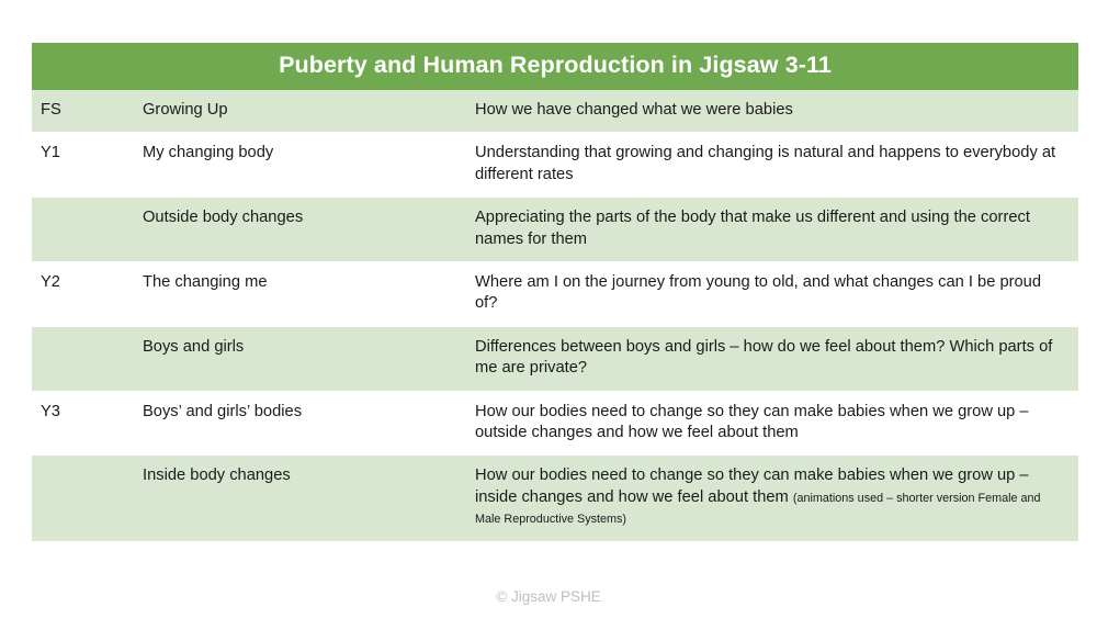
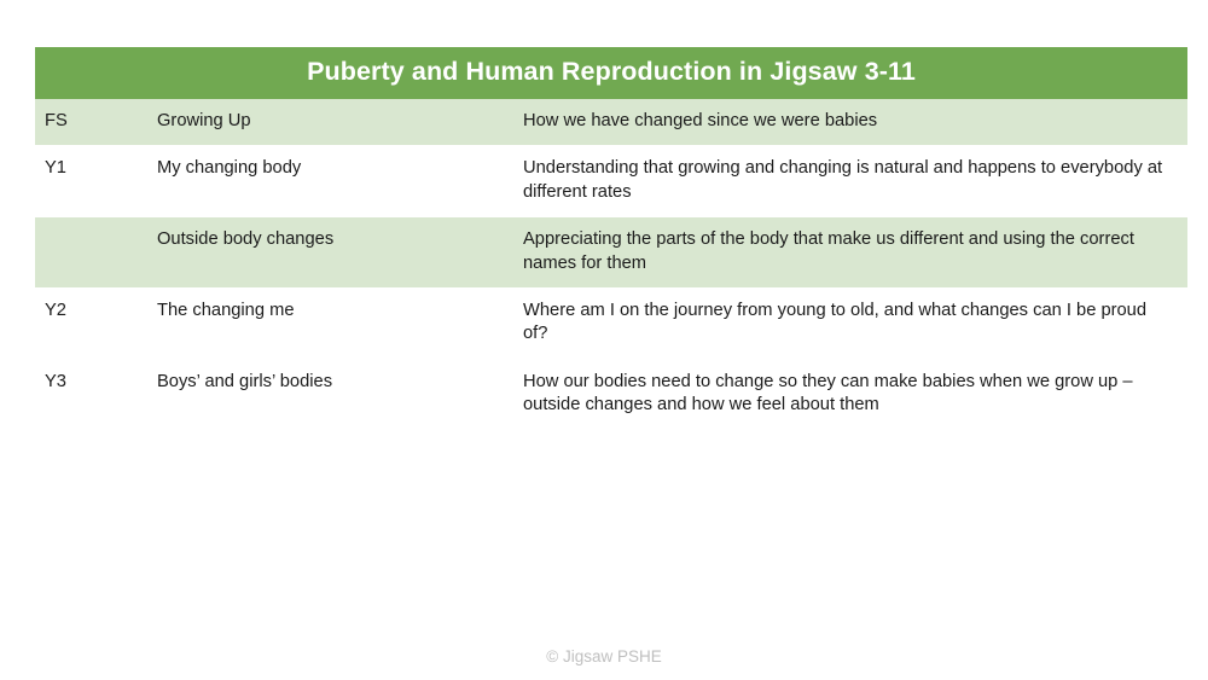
  Puberty and Human Reproduction in Jigsaw 3-11
- FS	Growing Up	How we have changed what we were babies
+ FS	Growing Up	How we have changed since we were babies
  Y1	My changing body	Understanding that growing and changing is natural and happens to everybody at different rates
  	Outside body changes	Appreciating the parts of the body that make us different and using the correct names for them
  Y2	The changing me	Where am I on the journey from young to old, and what changes can I be proud of?
- 	Boys and girls	Differences between boys and girls – how do we feel about them? Which parts of me are private?
  Y3	Boys’ and girls’ bodies	How our bodies need to change so they can make babies when we grow up – outside changes and how we feel about them
- 	Inside body changes	How our bodies need to change so they can make babies when we grow up – inside changes and how we feel about them (animations used – shorter version Female and Male Reproductive Systems)
  © Jigsaw PSHE
